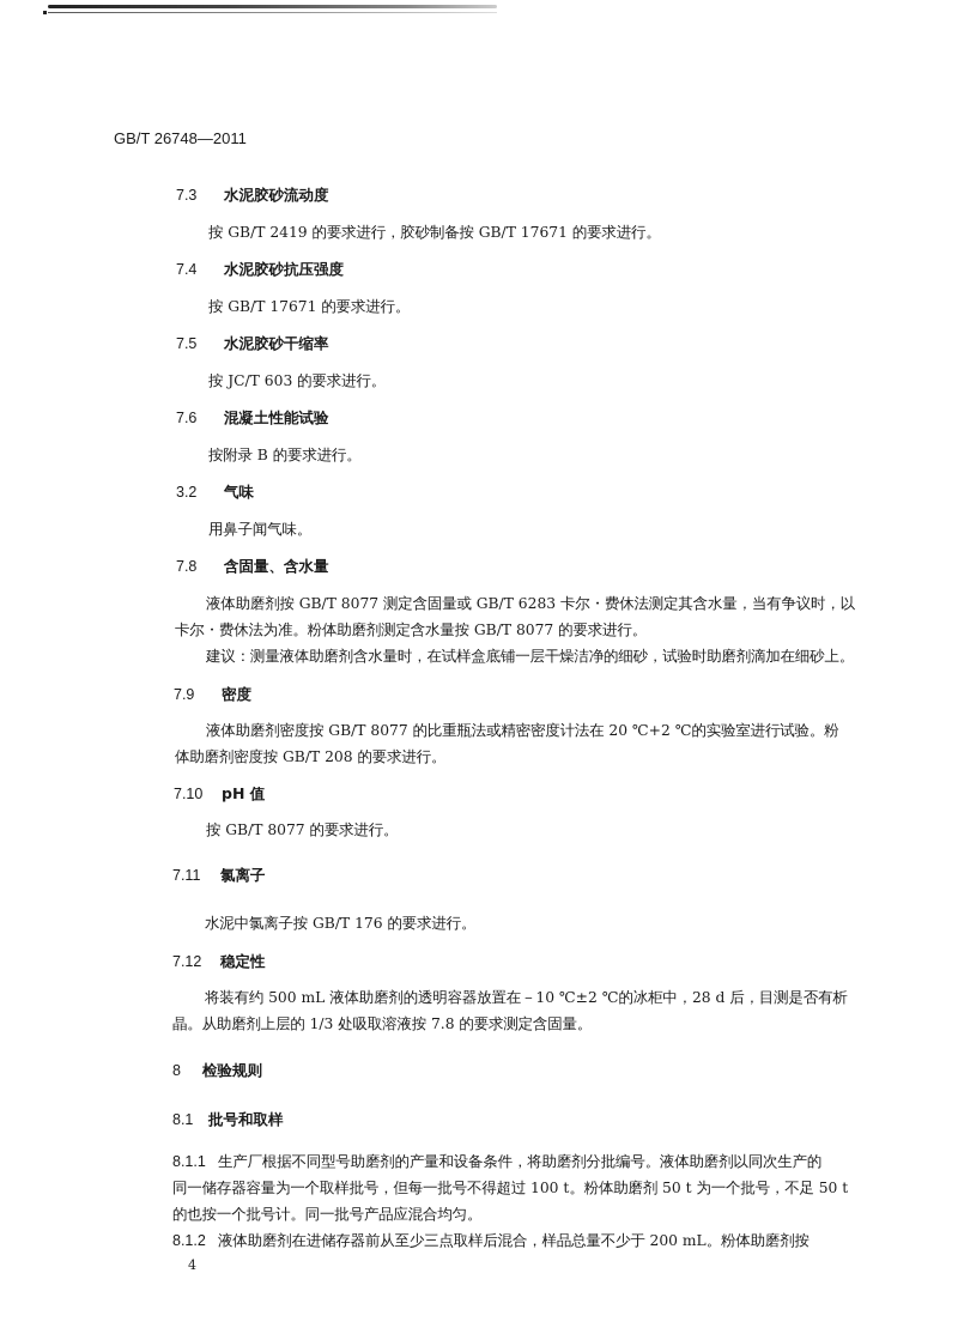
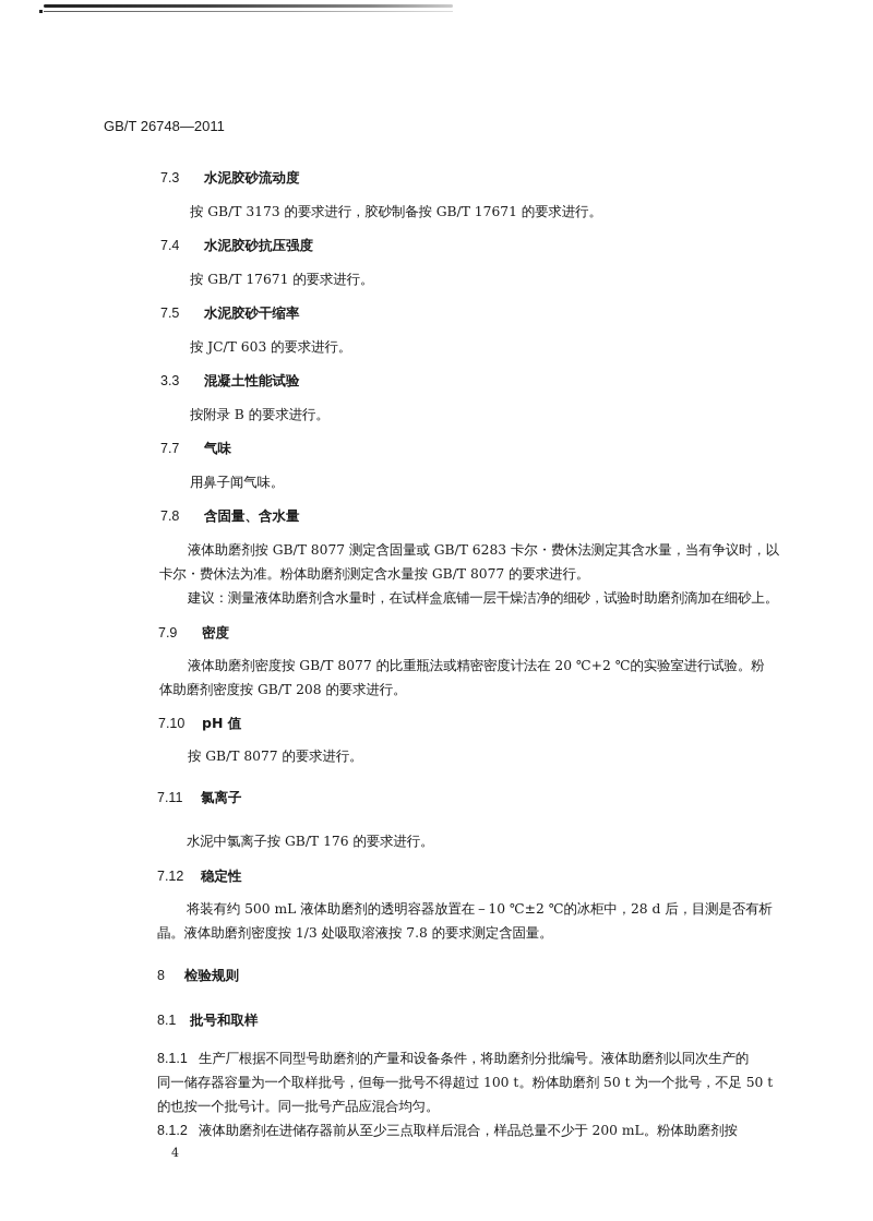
  GB/T 26748—2011
  7.3 水泥胶砂流动度
- 按 GB/T 2419 的要求进行，胶砂制备按 GB/T 17671 的要求进行。
+ 按 GB/T 3173 的要求进行，胶砂制备按 GB/T 17671 的要求进行。
  7.4 水泥胶砂抗压强度
  按 GB/T 17671 的要求进行。
  7.5 水泥胶砂干缩率
  按 JC/T 603 的要求进行。
- 7.6 混凝土性能试验
+ 3.3 混凝土性能试验
  按附录 B 的要求进行。
- 3.2 气味
+ 7.7 气味
  用鼻子闻气味。
  7.8 含固量、含水量
  液体助磨剂按 GB/T 8077 测定含固量或 GB/T 6283 卡尔・费休法测定其含水量，当有争议时，以
  卡尔・费休法为准。粉体助磨剂测定含水量按 GB/T 8077 的要求进行。
  建议：测量液体助磨剂含水量时，在试样盒底铺一层干燥洁净的细砂，试验时助磨剂滴加在细砂上。
  7.9 密度
  液体助磨剂密度按 GB/T 8077 的比重瓶法或精密密度计法在 20 ℃+2 ℃的实验室进行试验。粉
  体助磨剂密度按 GB/T 208 的要求进行。
  7.10 pH 值
  按 GB/T 8077 的要求进行。
  7.11 氯离子
  水泥中氯离子按 GB/T 176 的要求进行。
  7.12 稳定性
  将装有约 500 mL 液体助磨剂的透明容器放置在－10 ℃±2 ℃的冰柜中，28 d 后，目测是否有析
- 晶。从助磨剂上层的 1/3 处吸取溶液按 7.8 的要求测定含固量。
+ 晶。液体助磨剂密度按 1/3 处吸取溶液按 7.8 的要求测定含固量。
  8 检验规则
  8.1 批号和取样
  8.1.1 生产厂根据不同型号助磨剂的产量和设备条件，将助磨剂分批编号。液体助磨剂以同次生产的
  同一储存器容量为一个取样批号，但每一批号不得超过 100 t。粉体助磨剂 50 t 为一个批号，不足 50 t
  的也按一个批号计。同一批号产品应混合均匀。
  8.1.2 液体助磨剂在进储存器前从至少三点取样后混合，样品总量不少于 200 mL。粉体助磨剂按
  4
